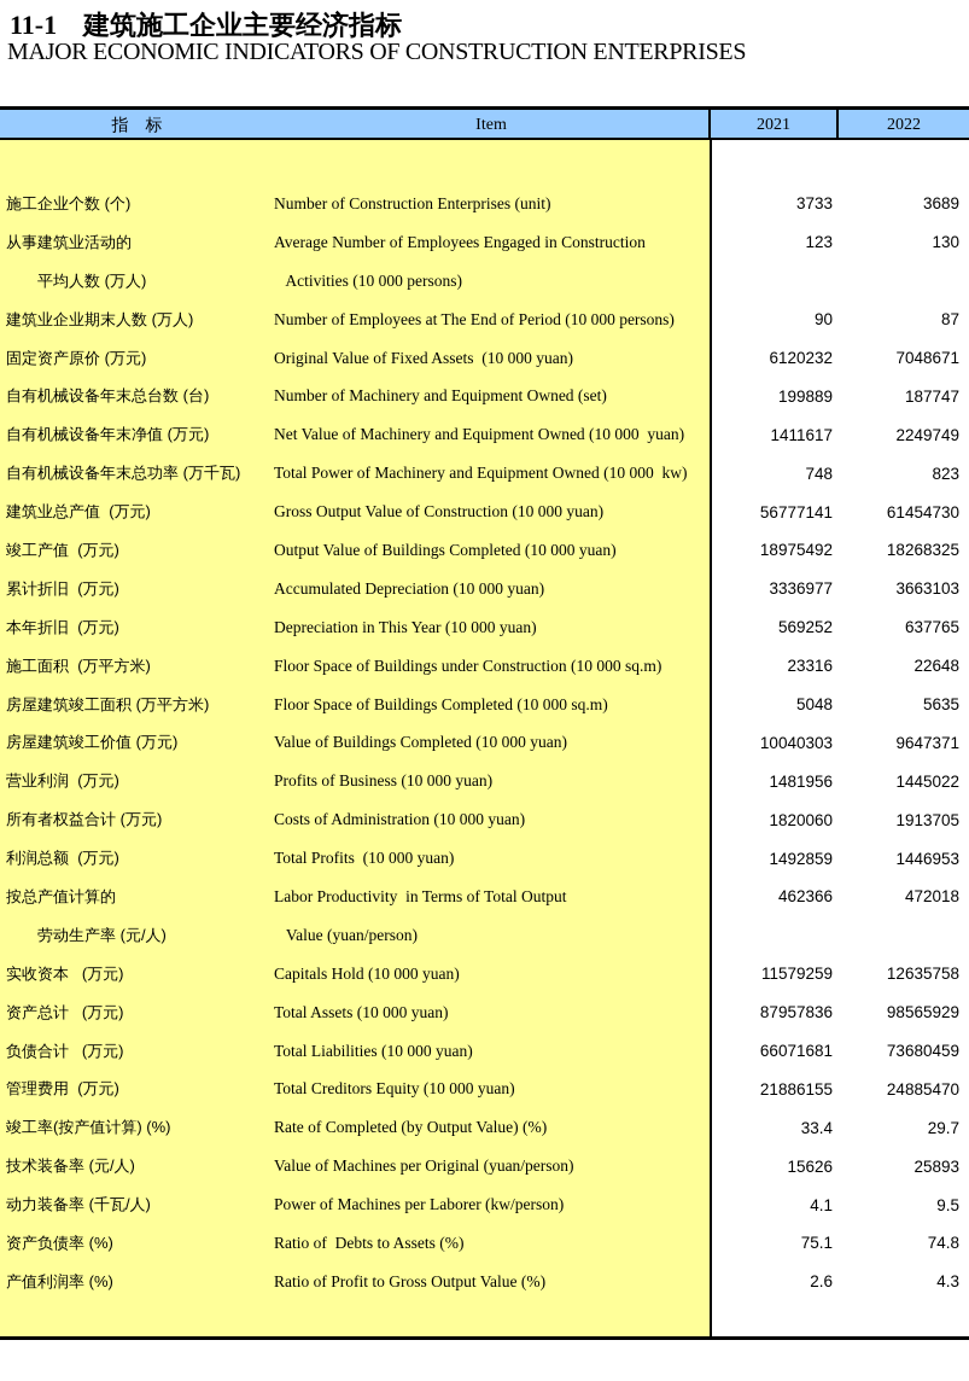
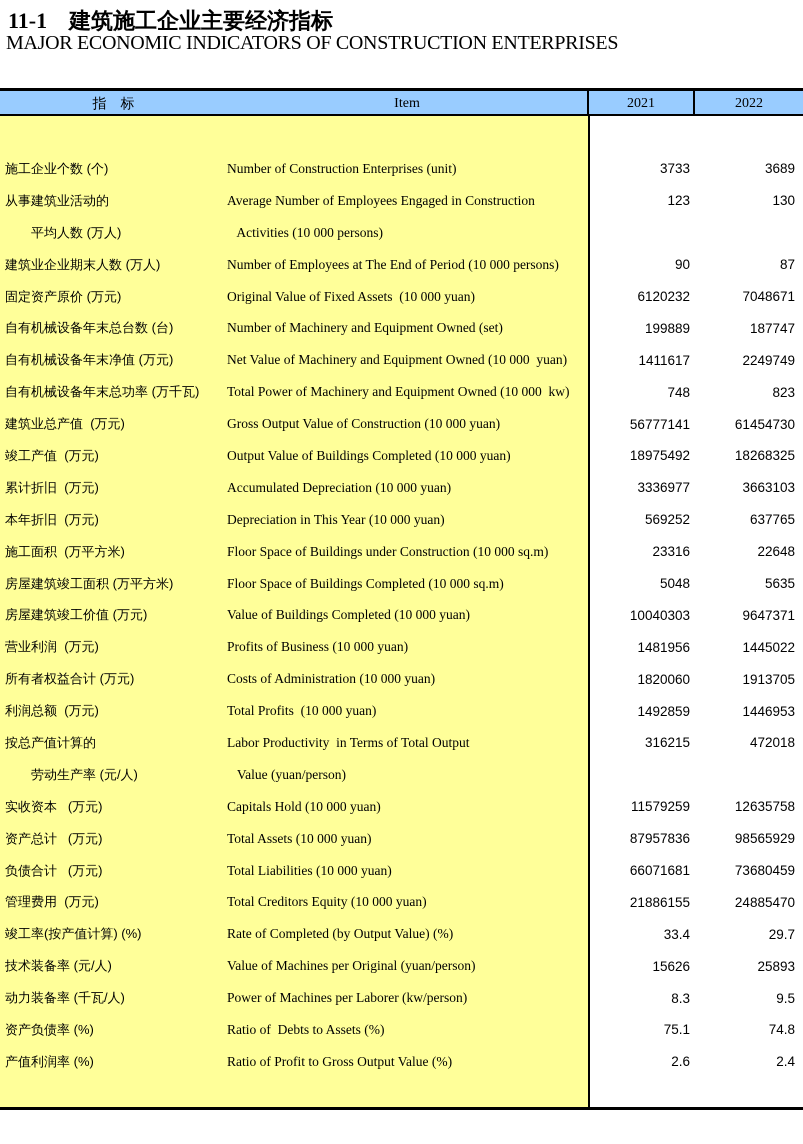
  11-1 建筑施工企业主要经济指标
  MAJOR ECONOMIC INDICATORS OF CONSTRUCTION ENTERPRISES
  指 标
  Item
  2021
  2022
  施工企业个数 (个)
  Number of Construction Enterprises (unit)
  3733
  3689
  从事建筑业活动的
  Average Number of Employees Engaged in Construction
  123
  130
  平均人数 (万人)
  Activities (10 000 persons)
  建筑业企业期末人数 (万人)
  Number of Employees at The End of Period (10 000 persons)
  90
  87
  固定资产原价 (万元)
  Original Value of Fixed Assets (10 000 yuan)
  6120232
  7048671
  自有机械设备年末总台数 (台)
  Number of Machinery and Equipment Owned (set)
  199889
  187747
  自有机械设备年末净值 (万元)
  Net Value of Machinery and Equipment Owned (10 000 yuan)
  1411617
  2249749
  自有机械设备年末总功率 (万千瓦)
  Total Power of Machinery and Equipment Owned (10 000 kw)
  748
  823
  建筑业总产值 (万元)
  Gross Output Value of Construction (10 000 yuan)
  56777141
  61454730
  竣工产值 (万元)
  Output Value of Buildings Completed (10 000 yuan)
  18975492
  18268325
  累计折旧 (万元)
  Accumulated Depreciation (10 000 yuan)
  3336977
  3663103
  本年折旧 (万元)
  Depreciation in This Year (10 000 yuan)
  569252
  637765
  施工面积 (万平方米)
  Floor Space of Buildings under Construction (10 000 sq.m)
  23316
  22648
  房屋建筑竣工面积 (万平方米)
  Floor Space of Buildings Completed (10 000 sq.m)
  5048
  5635
  房屋建筑竣工价值 (万元)
  Value of Buildings Completed (10 000 yuan)
  10040303
  9647371
  营业利润 (万元)
  Profits of Business (10 000 yuan)
  1481956
  1445022
  所有者权益合计 (万元)
  Costs of Administration (10 000 yuan)
  1820060
  1913705
  利润总额 (万元)
  Total Profits (10 000 yuan)
  1492859
  1446953
  按总产值计算的
  Labor Productivity in Terms of Total Output
- 462366
+ 316215
  472018
  劳动生产率 (元/人)
  Value (yuan/person)
  实收资本 (万元)
  Capitals Hold (10 000 yuan)
  11579259
  12635758
  资产总计 (万元)
  Total Assets (10 000 yuan)
  87957836
  98565929
  负债合计 (万元)
  Total Liabilities (10 000 yuan)
  66071681
  73680459
  管理费用 (万元)
  Total Creditors Equity (10 000 yuan)
  21886155
  24885470
  竣工率(按产值计算) (%)
  Rate of Completed (by Output Value) (%)
  33.4
  29.7
  技术装备率 (元/人)
  Value of Machines per Original (yuan/person)
  15626
  25893
  动力装备率 (千瓦/人)
  Power of Machines per Laborer (kw/person)
- 4.1
+ 8.3
  9.5
  资产负债率 (%)
  Ratio of Debts to Assets (%)
  75.1
  74.8
  产值利润率 (%)
  Ratio of Profit to Gross Output Value (%)
  2.6
- 4.3
+ 2.4
